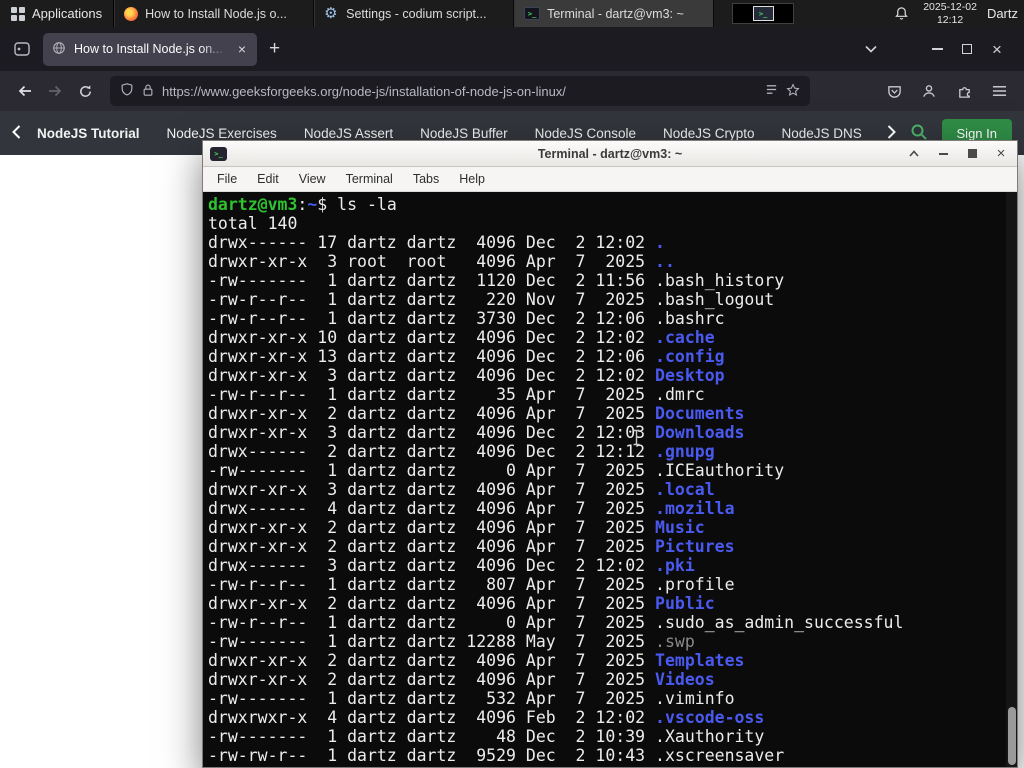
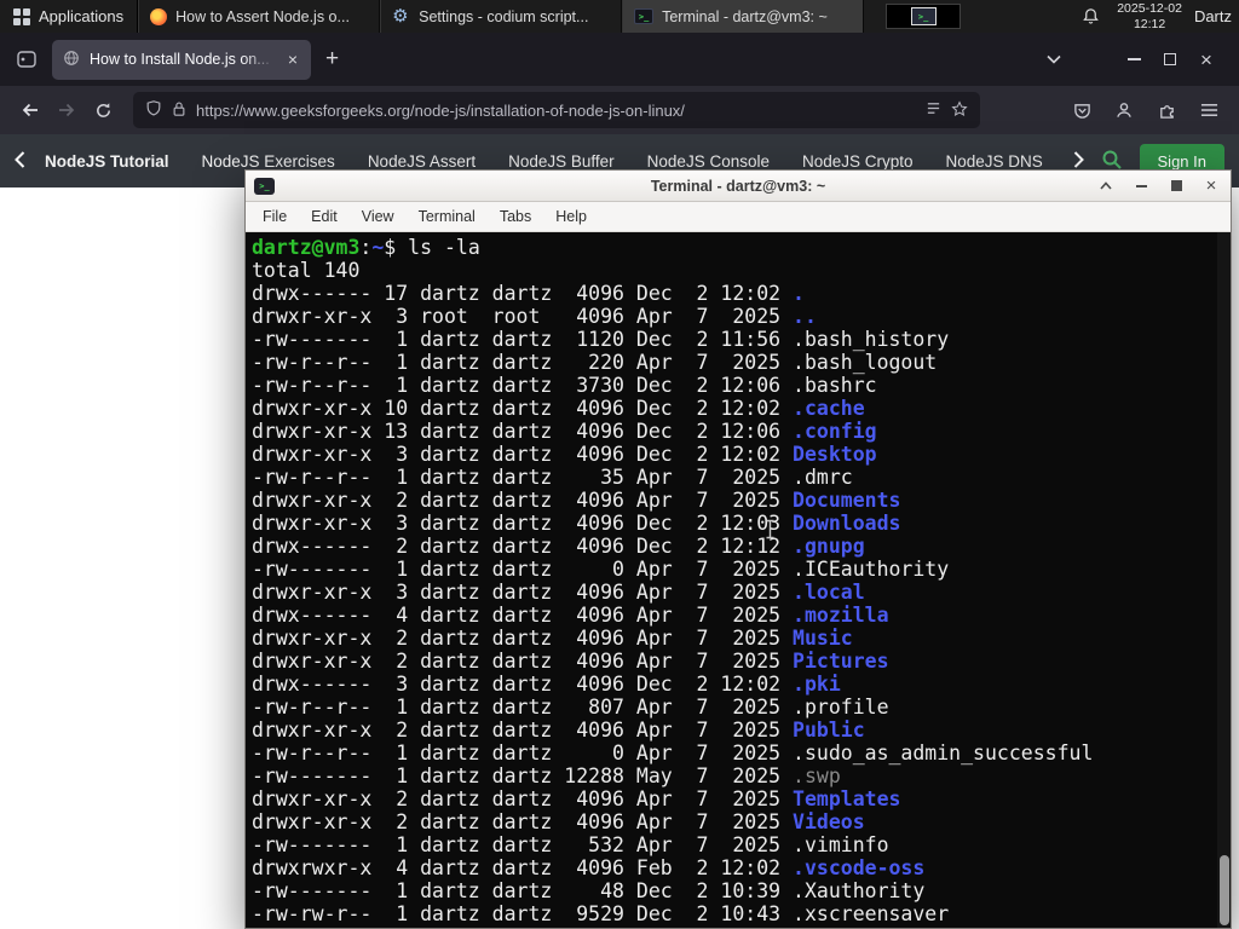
  Applications
- How to Install Node.js o...
+ How to Assert Node.js o...
  ⚙
  Settings - codium script...
  >_
  Terminal - dartz@vm3: ~
  >_
  2025-12-02
  12:12
  Dartz
  How to Install Node.js on...
  ×
  +
  ×
  https://www.geeksforgeeks.org/node-js/installation-of-node-js-on-linux/
  NodeJS Tutorial
  NodeJS Exercises
  NodeJS Assert
  NodeJS Buffer
  NodeJS Console
  NodeJS Crypto
  NodeJS DNS
  Sign In
  >_
  Terminal - dartz@vm3: ~
  ×
  File
  Edit
  View
  Terminal
  Tabs
  Help
  dartz@vm3:~$ ls -la
  total 140
  drwx------ 17 dartz dartz 4096 Dec 2 12:02 .
  drwxr-xr-x 3 root root 4096 Apr 7 2025 ..
  -rw------- 1 dartz dartz 1120 Dec 2 11:56 .bash_history
- -rw-r--r-- 1 dartz dartz 220 Nov 7 2025 .bash_logout
+ -rw-r--r-- 1 dartz dartz 220 Apr 7 2025 .bash_logout
  -rw-r--r-- 1 dartz dartz 3730 Dec 2 12:06 .bashrc
  drwxr-xr-x 10 dartz dartz 4096 Dec 2 12:02 .cache
  drwxr-xr-x 13 dartz dartz 4096 Dec 2 12:06 .config
  drwxr-xr-x 3 dartz dartz 4096 Dec 2 12:02 Desktop
  -rw-r--r-- 1 dartz dartz 35 Apr 7 2025 .dmrc
  drwxr-xr-x 2 dartz dartz 4096 Apr 7 2025 Documents
  drwxr-xr-x 3 dartz dartz 4096 Dec 2 12:03 Downloads
  drwx------ 2 dartz dartz 4096 Dec 2 12:12 .gnupg
  -rw------- 1 dartz dartz 0 Apr 7 2025 .ICEauthority
  drwxr-xr-x 3 dartz dartz 4096 Apr 7 2025 .local
  drwx------ 4 dartz dartz 4096 Apr 7 2025 .mozilla
  drwxr-xr-x 2 dartz dartz 4096 Apr 7 2025 Music
  drwxr-xr-x 2 dartz dartz 4096 Apr 7 2025 Pictures
  drwx------ 3 dartz dartz 4096 Dec 2 12:02 .pki
  -rw-r--r-- 1 dartz dartz 807 Apr 7 2025 .profile
  drwxr-xr-x 2 dartz dartz 4096 Apr 7 2025 Public
  -rw-r--r-- 1 dartz dartz 0 Apr 7 2025 .sudo_as_admin_successful
  -rw------- 1 dartz dartz 12288 May 7 2025 .swp
  drwxr-xr-x 2 dartz dartz 4096 Apr 7 2025 Templates
  drwxr-xr-x 2 dartz dartz 4096 Apr 7 2025 Videos
  -rw------- 1 dartz dartz 532 Apr 7 2025 .viminfo
  drwxrwxr-x 4 dartz dartz 4096 Feb 2 12:02 .vscode-oss
  -rw------- 1 dartz dartz 48 Dec 2 10:39 .Xauthority
  -rw-rw-r-- 1 dartz dartz 9529 Dec 2 10:43 .xscreensaver
